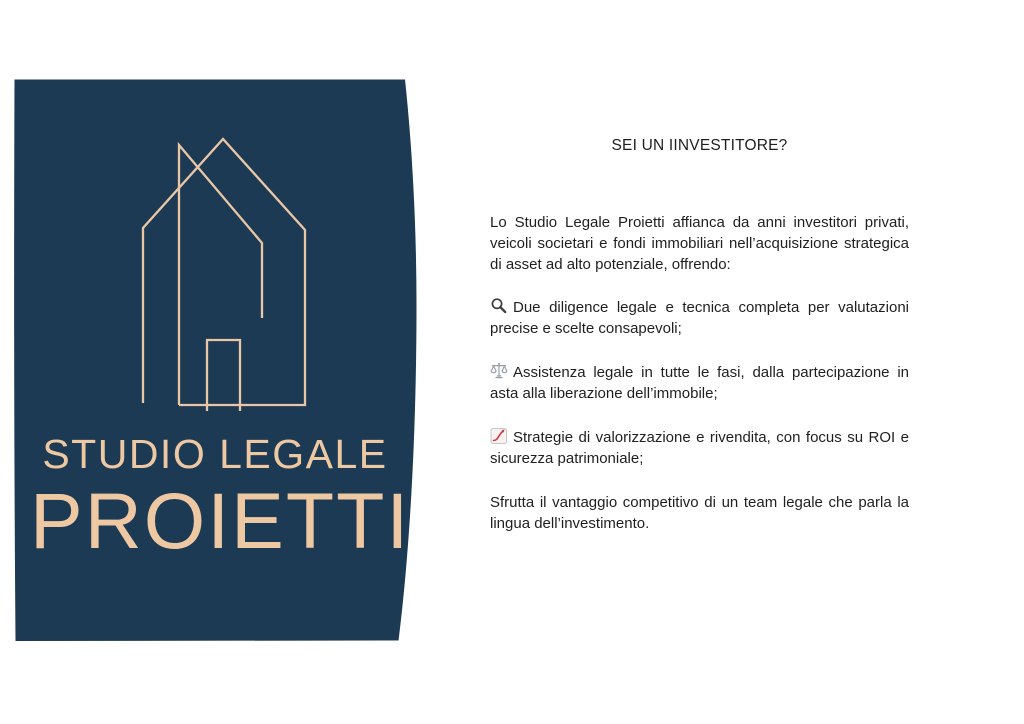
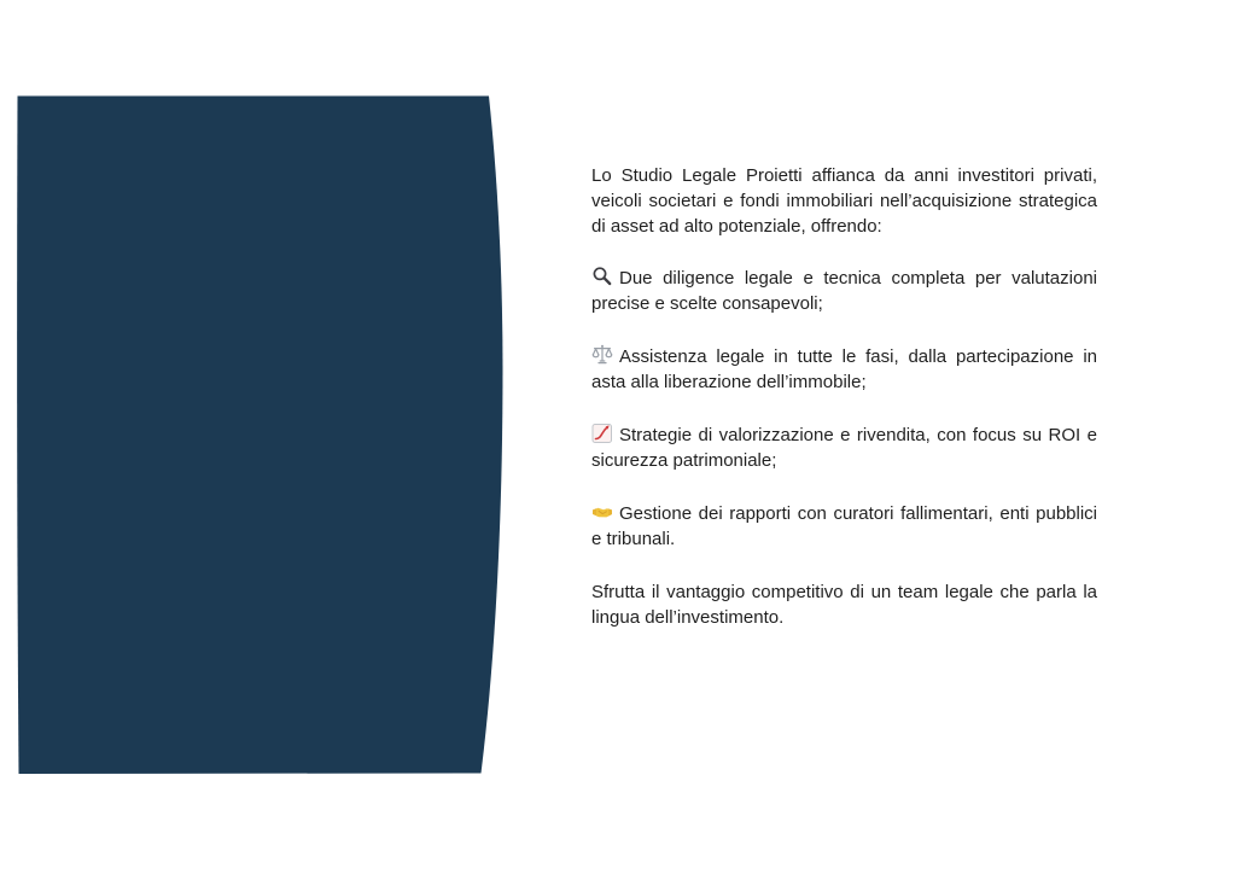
- STUDIO LEGALE
- PROIETTI
- SEI UN IINVESTITORE?
  Lo Studio Legale Proietti affianca da anni investitori privati, veicoli societari e fondi immobiliari nell’acquisizione strategica di asset ad alto potenziale, offrendo:
  Due diligence legale e tecnica completa per valutazioni precise e scelte consapevoli;
  Assistenza legale in tutte le fasi, dalla partecipazione in asta alla liberazione dell’immobile;
  Strategie di valorizzazione e rivendita, con focus su ROI e sicurezza patrimoniale;
+ Gestione dei rapporti con curatori fallimentari, enti pubblici e tribunali.
  Sfrutta il vantaggio competitivo di un team legale che parla la lingua dell’investimento.
